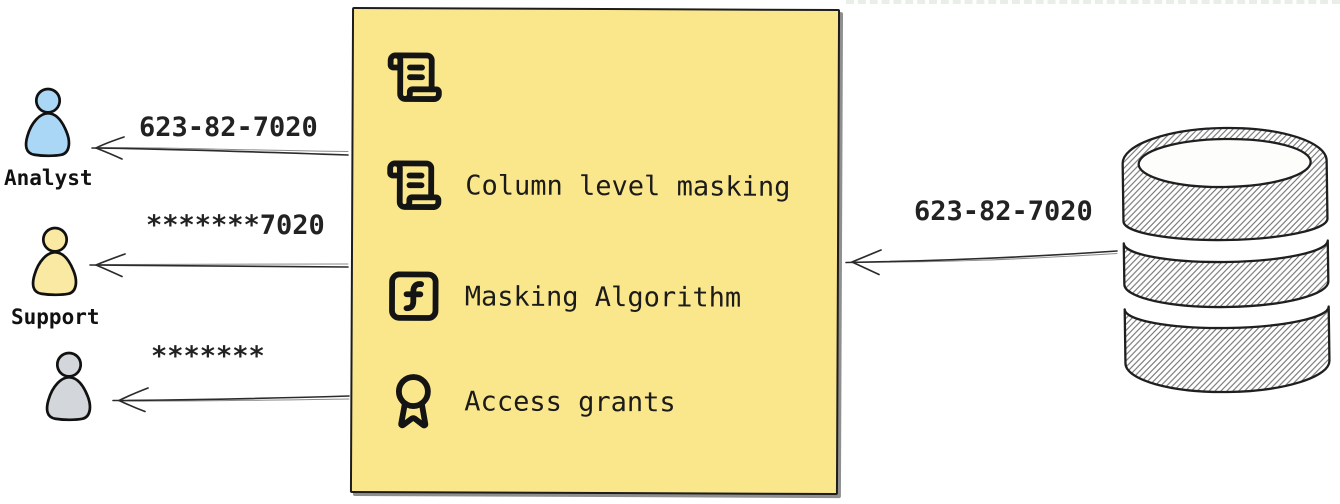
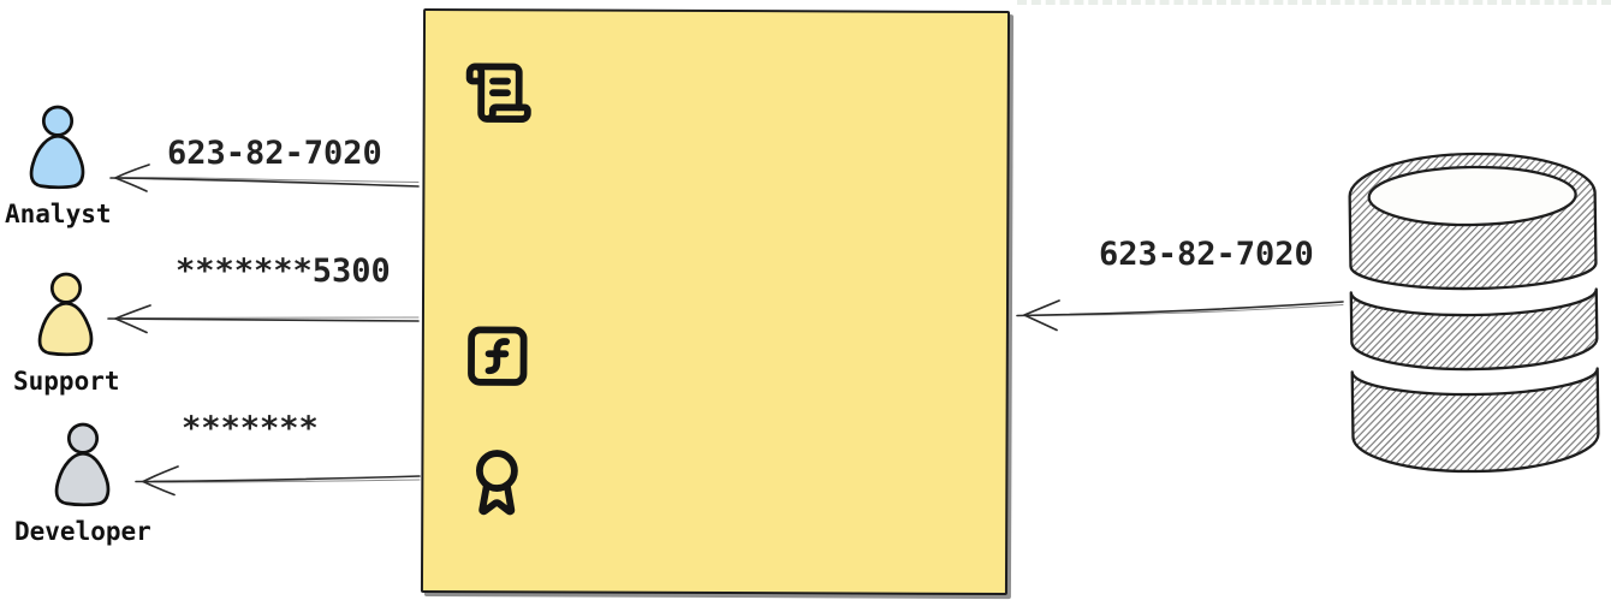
- Column level masking
- Masking Algorithm
- Access grants
  Analyst
  Support
+ Developer
  623-82-7020
- *******7020
+ *******5300
  *******
  623-82-7020
